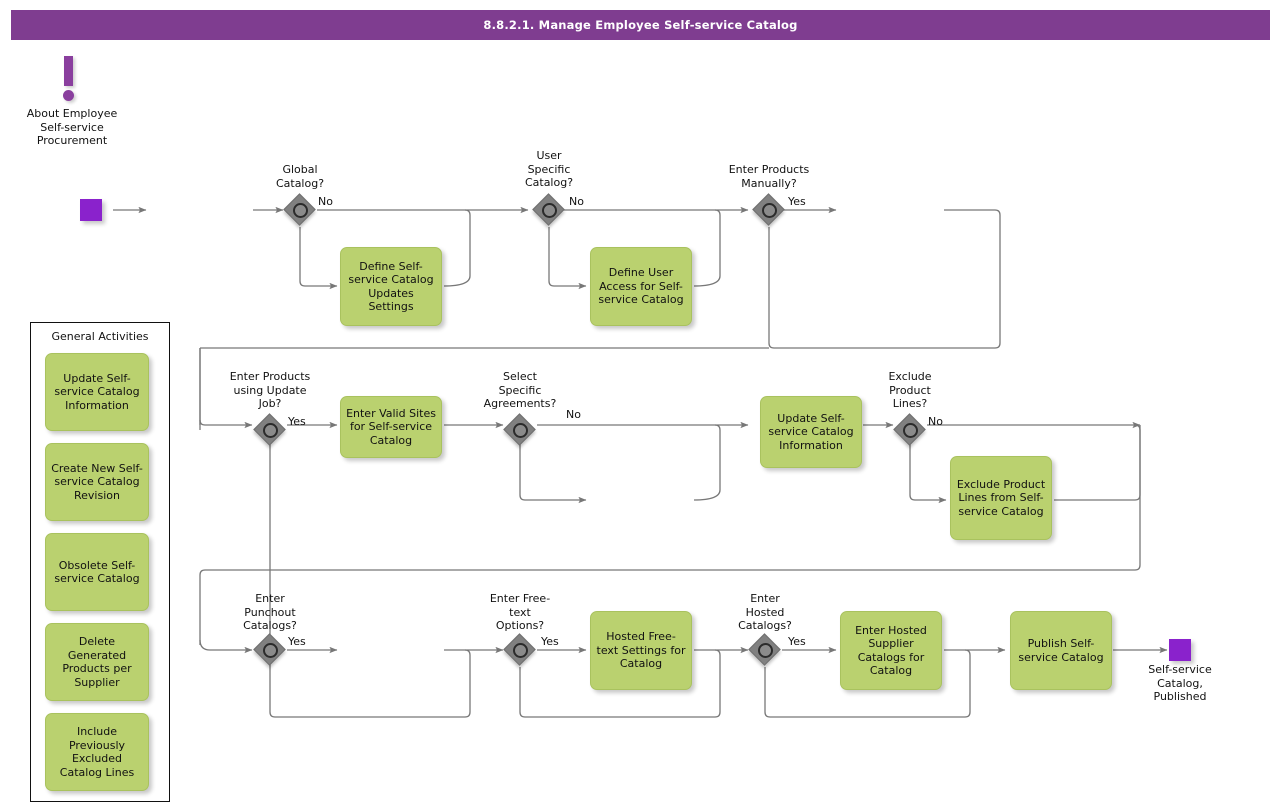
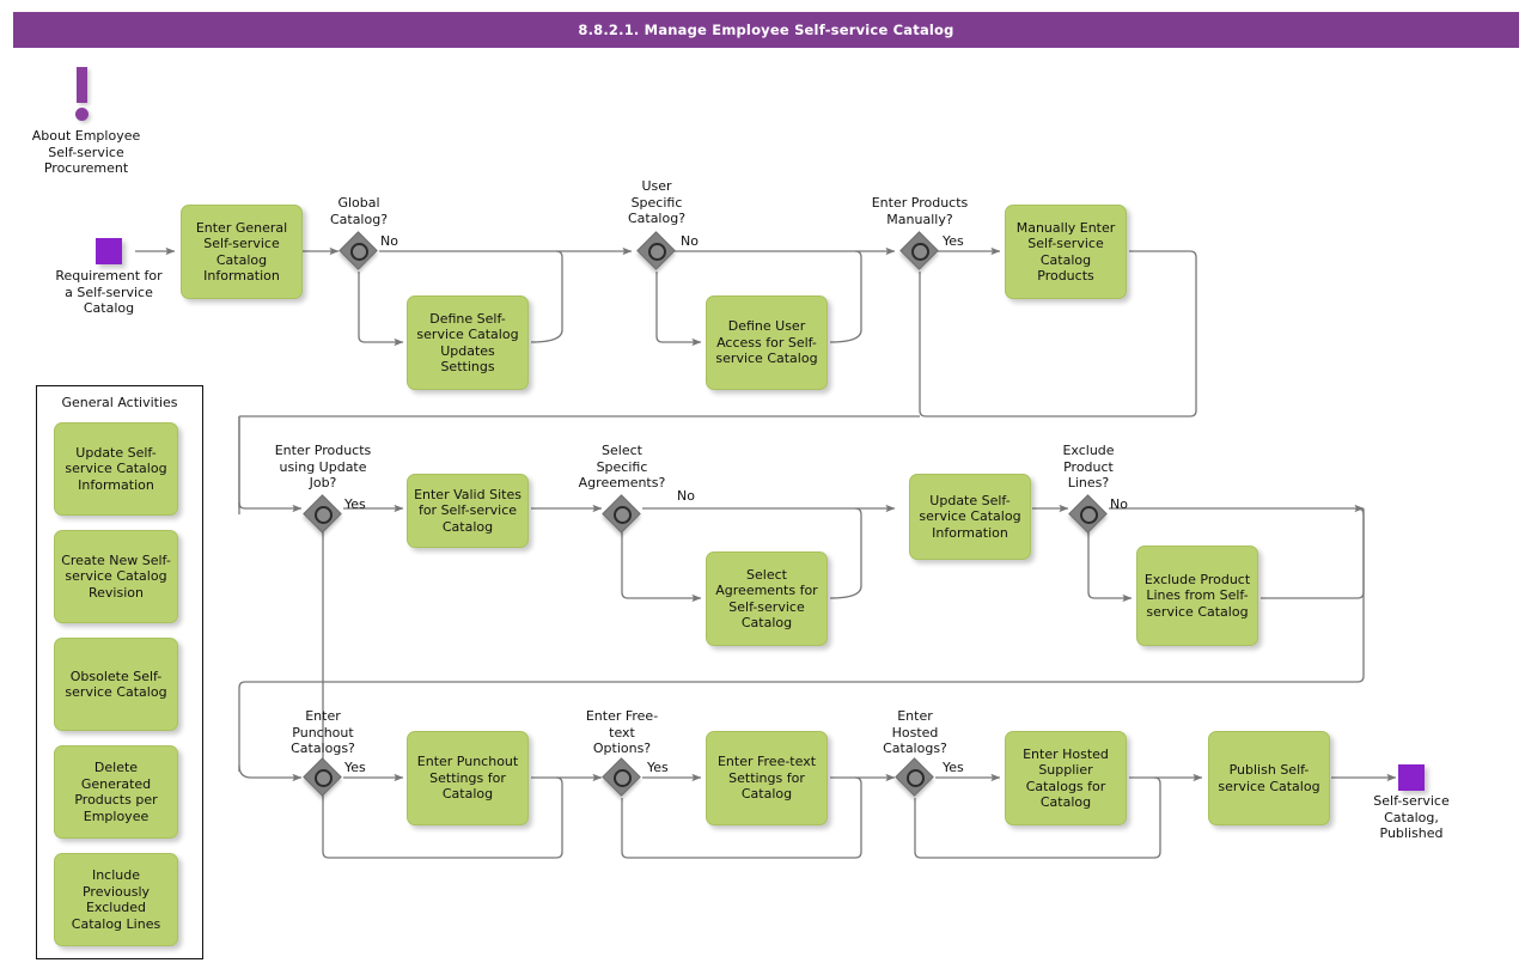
  8.8.2.1. Manage Employee Self-service Catalog
  About Employee
  Self-service
  Procurement
+ Requirement for
+ a Self-service
+ Catalog
+ Enter General Self-service Catalog Information
  Define Self-service Catalog Updates Settings
  Define User Access for Self-service Catalog
+ Manually Enter Self-service Catalog Products
  Global
  Catalog?
  No
  User
  Specific
  Catalog?
  No
  Enter Products
  Manually?
  Yes
  Enter Valid Sites for Self-service Catalog
+ Select Agreements for Self-service Catalog
  Update Self-service Catalog Information
  Exclude Product Lines from Self-service Catalog
  Enter Products
  using Update
  Job?
  Yes
  Select
  Specific
  Agreements?
  No
  Exclude
  Product
  Lines?
  No
+ Enter Punchout Settings for Catalog
- Hosted Free-text Settings for Catalog
+ Enter Free-text Settings for Catalog
  Enter Hosted Supplier Catalogs for Catalog
  Publish Self-service Catalog
  Enter
  Punchout
  Catalogs?
  Yes
  Enter Free-
  text
  Options?
  Yes
  Enter
  Hosted
  Catalogs?
  Yes
  Self-service
  Catalog,
  Published
  General Activities
  Update Self-service Catalog Information
  Create New Self-service Catalog Revision
  Obsolete Self-service Catalog
- Delete Generated Products per Supplier
+ Delete Generated Products per Employee
  Include Previously Excluded Catalog Lines
